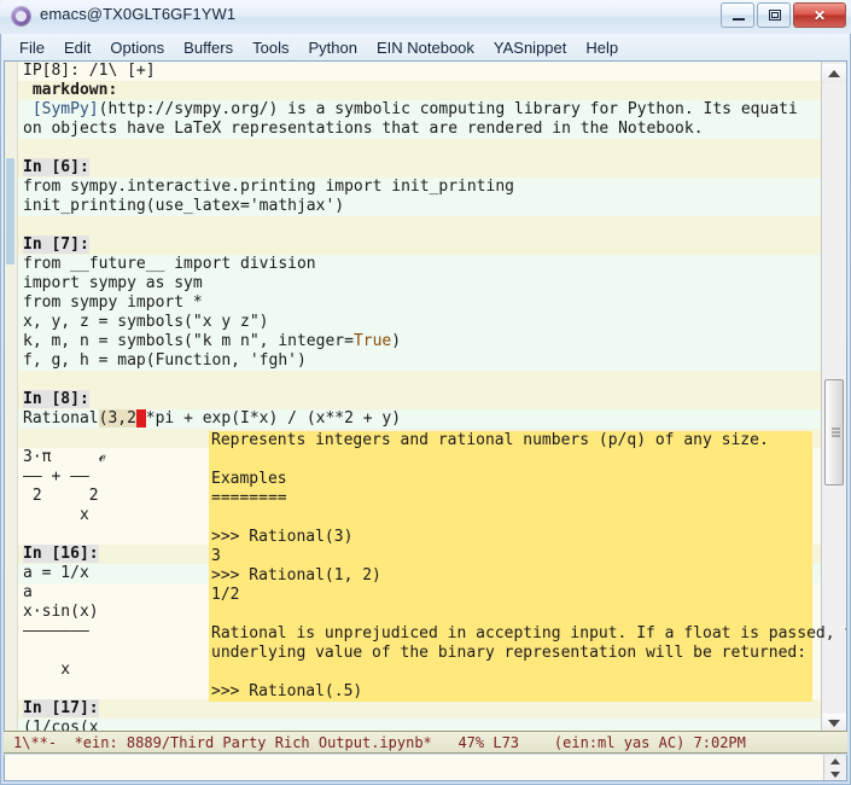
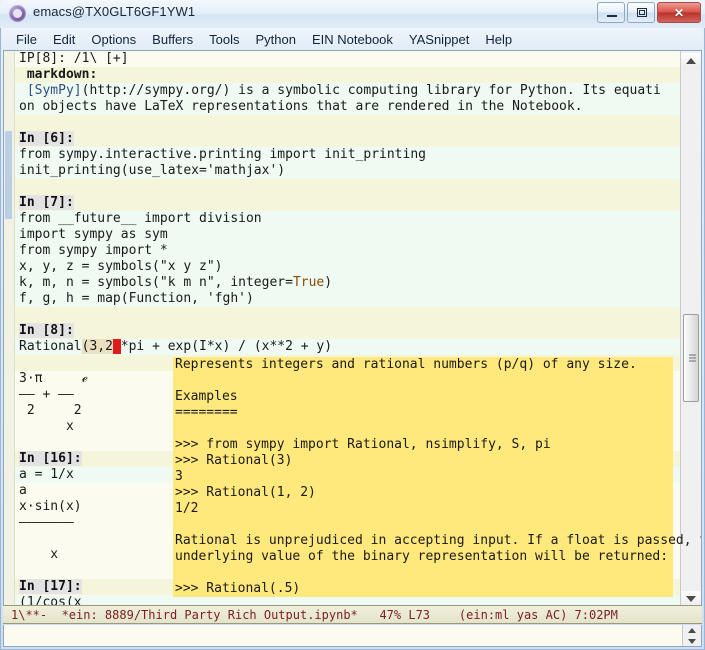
  emacs@TX0GLT6GF1YW1
  ✕
  File
  Edit
  Options
  Buffers
  Tools
  Python
  EIN Notebook
  YASnippet
  Help
  IP[8]: /1\ [+]
  markdown:
  [SymPy](http://sympy.org/) is a symbolic computing library for Python. Its equati
  on objects have LaTeX representations that are rendered in the Notebook.
  In [6]:
  from sympy.interactive.printing import init_printing
  init_printing(use_latex='mathjax')
  In [7]:
  from __future__ import division
  import sympy as sym
  from sympy import *
  x, y, z = symbols("x y z")
  k, m, n = symbols("k m n", integer=True)
  f, g, h = map(Function, 'fgh')
  In [8]:
  Rational(3,2)*pi + exp(I*x) / (x**2 + y)
  3·π ℯ
  —— + ——
  2 2
  x
  In [16]:
  a = 1/x
  a
  x·sin(x)
  ———————
  x
  In [17]:
  (1/cos(x
  Represents integers and rational numbers (p/q) of any size.
  Examples
  ========
+ >>> from sympy import Rational, nsimplify, S, pi
  >>> Rational(3)
  3
  >>> Rational(1, 2)
  1/2
  Rational is unprejudiced in accepting input. If a float is passed,
  underlying value of the binary representation will be returned:
  >>> Rational(.5)
  1\**- *ein: 8889/Third Party Rich Output.ipynb* 47% L73 (ein:ml yas AC) 7:02PM
